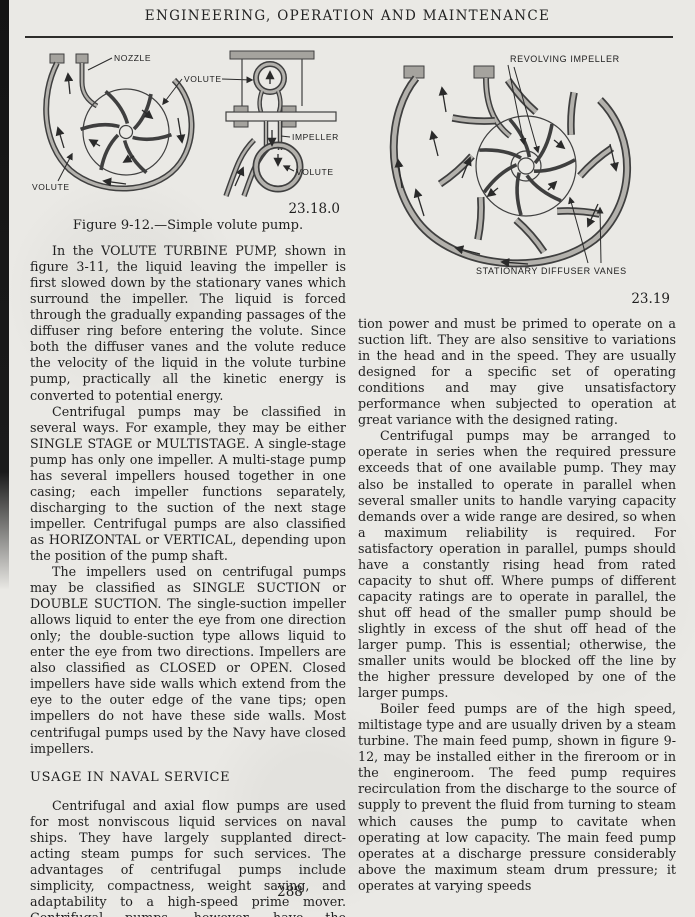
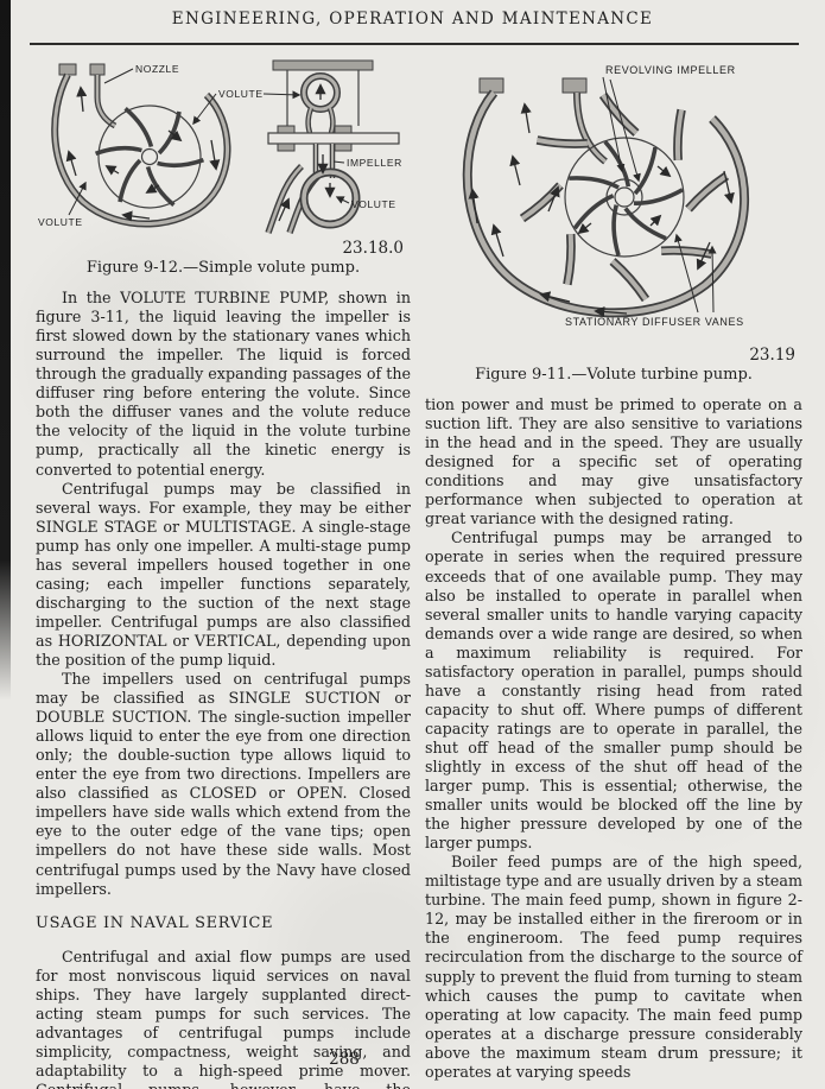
  ENGINEERING, OPERATION AND MAINTENANCE
  NOZZLE
  VOLUTE
  VOLUTE
  IMPELLER
  VOLUTE
  23.18.0
  Figure 9-12.—Simple volute pump.
  In the VOLUTE TURBINE PUMP, shown in figure 3-11, the liquid leaving the impeller is first slowed down by the stationary vanes which surround the impeller. The liquid is forced through the gradually expanding passages of the diffuser ring before entering the volute. Since both the diffuser vanes and the volute reduce the velocity of the liquid in the volute turbine pump, practically all the kinetic energy is converted to potential energy.
- Centrifugal pumps may be classified in several ways. For example, they may be either SINGLE STAGE or MULTISTAGE. A single-stage pump has only one impeller. A multi-stage pump has several impellers housed together in one casing; each impeller functions separately, discharging to the suction of the next stage impeller. Centrifugal pumps are also classified as HORIZONTAL or VERTICAL, depending upon the position of the pump shaft.
+ Centrifugal pumps may be classified in several ways. For example, they may be either SINGLE STAGE or MULTISTAGE. A single-stage pump has only one impeller. A multi-stage pump has several impellers housed together in one casing; each impeller functions separately, discharging to the suction of the next stage impeller. Centrifugal pumps are also classified as HORIZONTAL or VERTICAL, depending upon the position of the pump liquid.
  The impellers used on centrifugal pumps may be classified as SINGLE SUCTION or DOUBLE SUCTION. The single-suction impeller allows liquid to enter the eye from one direction only; the double-suction type allows liquid to enter the eye from two directions. Impellers are also classified as CLOSED or OPEN. Closed impellers have side walls which extend from the eye to the outer edge of the vane tips; open impellers do not have these side walls. Most centrifugal pumps used by the Navy have closed impellers.
  USAGE IN NAVAL SERVICE
  Centrifugal and axial flow pumps are used for most nonviscous liquid services on naval ships. They have largely supplanted direct-acting steam pumps for such services. The advantages of centrifugal pumps include simplicity, compactness, weight saving, and adaptability to a high-speed prime mover.
  REVOLVING IMPELLER
  STATIONARY DIFFUSER VANES
  23.19
+ Figure 9-11.—Volute turbine pump.
  tion power and must be primed to operate on a suction lift. They are also sensitive to variations in the head and in the speed. They are usually designed for a specific set of operating conditions and may give unsatisfactory performance when subjected to operation at great variance with the designed rating.
  Centrifugal pumps may be arranged to operate in series when the required pressure exceeds that of one available pump. They may also be installed to operate in parallel when several smaller units to handle varying capacity demands over a wide range are desired, so when a maximum reliability is required. For satisfactory operation in parallel, pumps should have a constantly rising head from rated capacity to shut off. Where pumps of different capacity ratings are to operate in parallel, the shut off head of the smaller pump should be slightly in excess of the shut off head of the larger pump. This is essential; otherwise, the smaller units would be blocked off the line by the higher pressure developed by one of the larger pumps.
- Boiler feed pumps are of the high speed, miltistage type and are usually driven by a steam turbine. The main feed pump, shown in figure 9-12, may be installed either in the fireroom or in the engineroom. The feed pump requires recirculation from the discharge to the source of supply to prevent the fluid from turning to steam which causes the pump to cavitate when operating at low capacity. The main feed pump operates at a discharge pressure considerably above the maximum steam drum pressure; it operates at varying speeds
+ Boiler feed pumps are of the high speed, miltistage type and are usually driven by a steam turbine. The main feed pump, shown in figure 2-12, may be installed either in the fireroom or in the engineroom. The feed pump requires recirculation from the discharge to the source of supply to prevent the fluid from turning to steam which causes the pump to cavitate when operating at low capacity. The main feed pump operates at a discharge pressure considerably above the maximum steam drum pressure; it operates at varying speeds
  288
